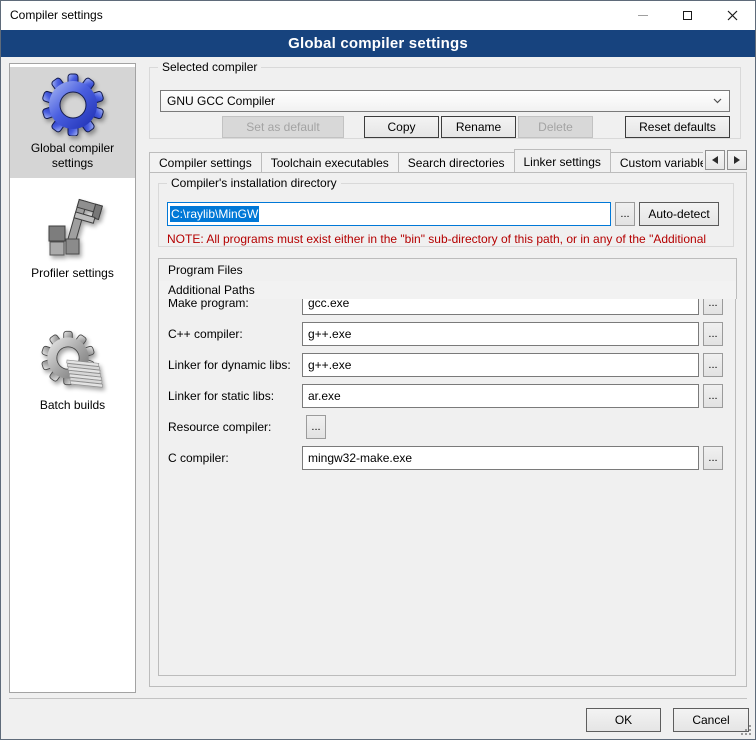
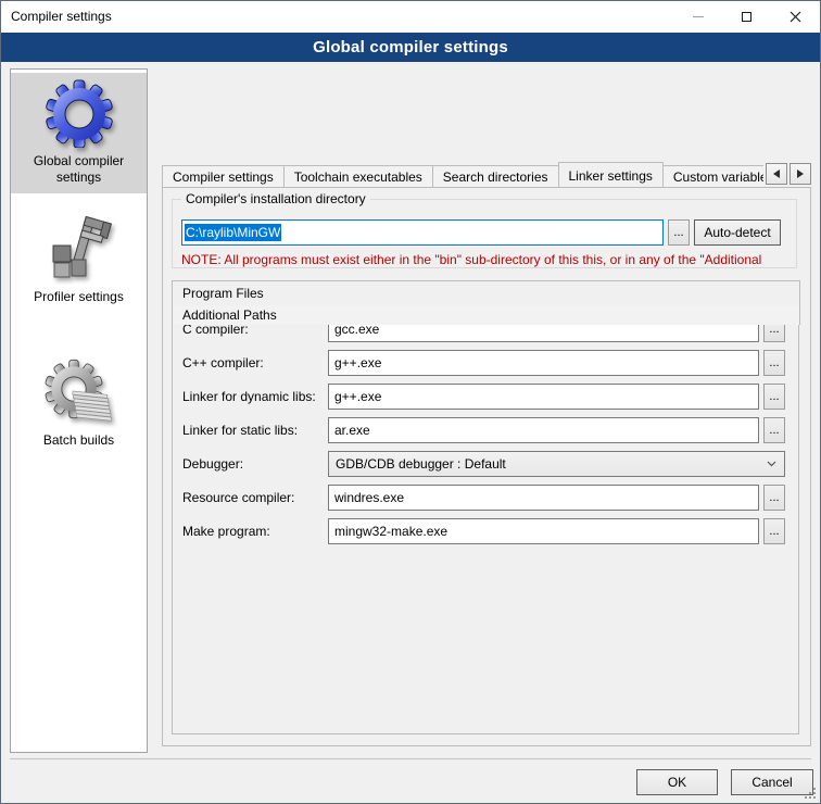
  Compiler settings
  Global compiler settings
  Global compiler settings
  Profiler settings
  Batch builds
- Selected compiler
- GNU GCC Compiler
- Set as default
- Copy
- Rename
- Delete
- Reset defaults
  Compiler settings
  Toolchain executables
  Search directories
  Linker settings
  Custom variabl
  Compiler's installation directory
  C:\raylib\MinGW
  ...
  Auto-detect
- NOTE: All programs must exist either in the "bin" sub-directory of this path, or in any of the "Additional
+ NOTE: All programs must exist either in the "bin" sub-directory of this this, or in any of the "Additional
  Program Files
  Additional Paths
- Make program:
+ C compiler:
  gcc.exe
  ...
  C++ compiler:
  g++.exe
  ...
  Linker for dynamic libs:
  g++.exe
  ...
  Linker for static libs:
  ar.exe
  ...
+ Debugger:
+ GDB/CDB debugger : Default
  Resource compiler:
+ windres.exe
  ...
- C compiler:
+ Make program:
  mingw32-make.exe
  ...
  OK
  Cancel
